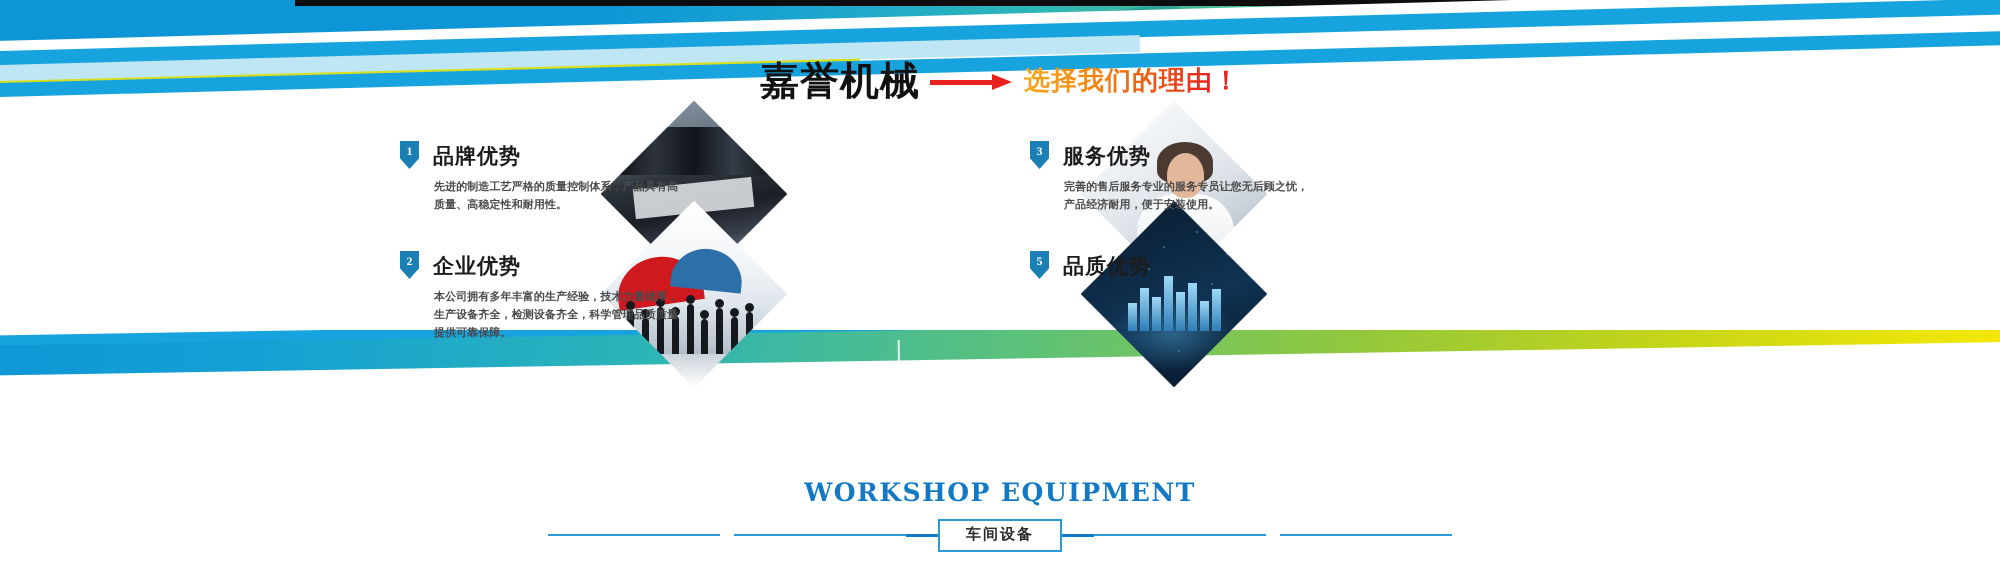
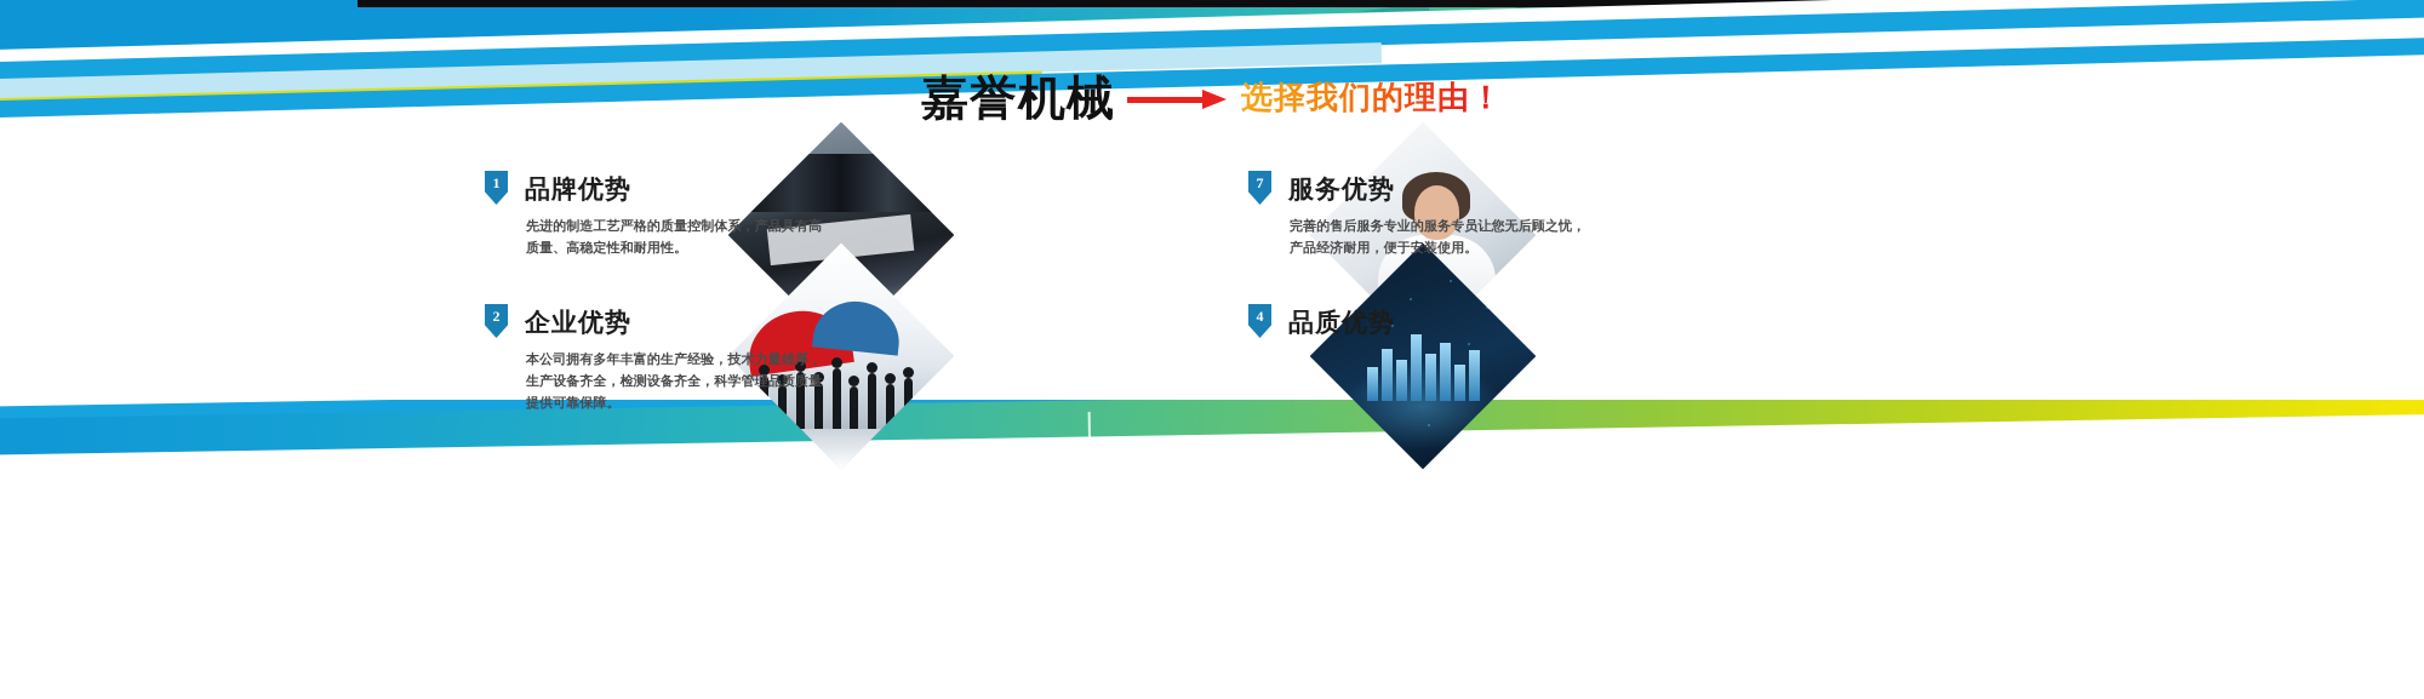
  嘉誉机械
  选择我们的理由！
  1
  品牌优势
  先进的制造工艺严格的质量控制体系，产品具有高质量、高稳定性和耐用性。
  2
  企业优势
  本公司拥有多年丰富的生产经验，技术力量雄厚，生产设备齐全，检测设备齐全，科学管理品质质量提供可靠保障。
- 3
+ 7
  服务优势
  完善的售后服务专业的服务专员让您无后顾之忧，产品经济耐用，便于安装使用。
- 5
+ 4
  品质优势
- WORKSHOP EQUIPMENT
- 车间设备
